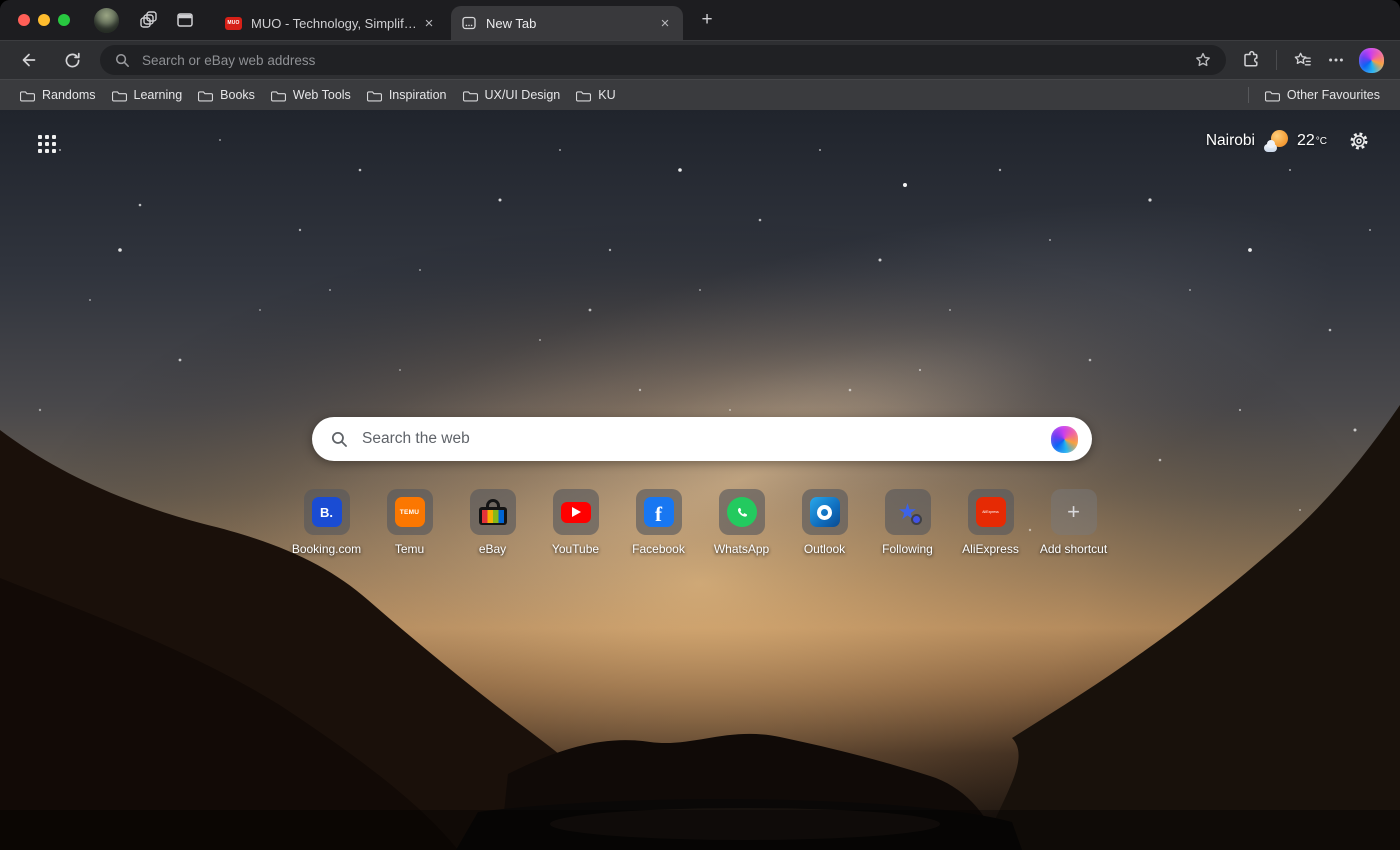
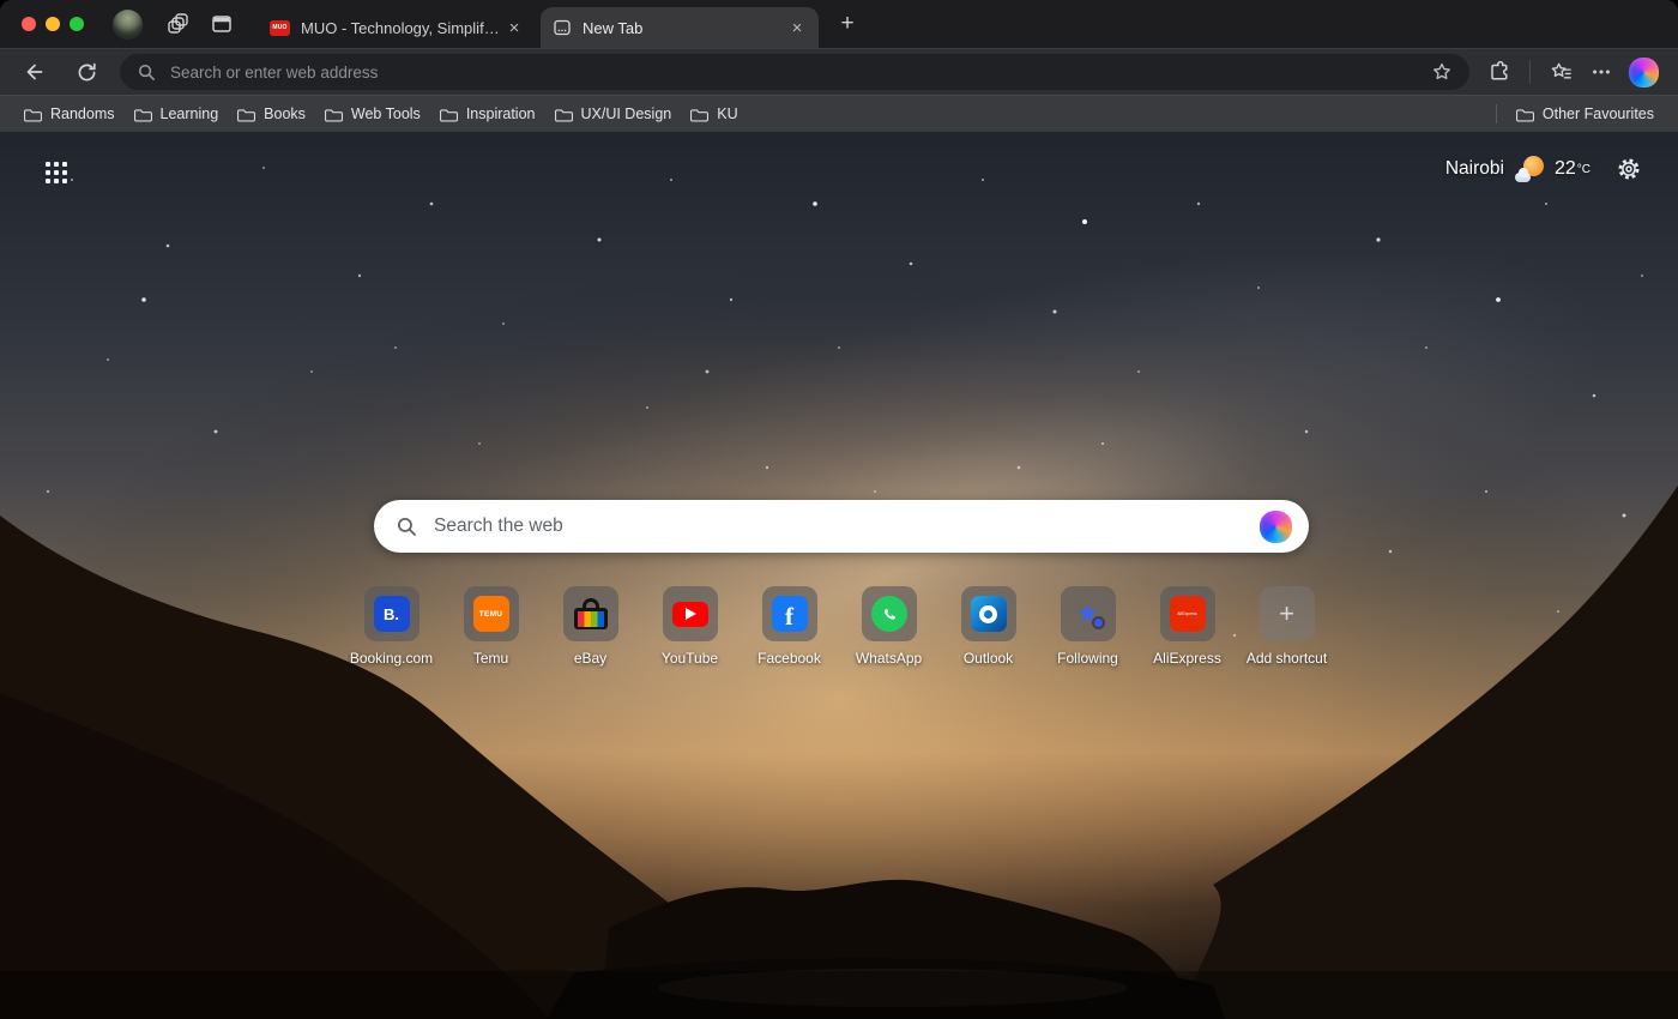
  MUO - Technology, Simplified
  ×
  New Tab
  ×
  +
- Search or eBay web address
+ Search or enter web address
  Randoms
  Learning
  Books
  Web Tools
  Inspiration
  UX/UI Design
  KU
  Other Favourites
  Nairobi
  22
  °C
  Search the web
  B.
  Booking.com
  Temu
  eBay
  YouTube
  f
  Facebook
  WhatsApp
  Outlook
  ★
  Following
  AliExpress
  +
  Add shortcut
